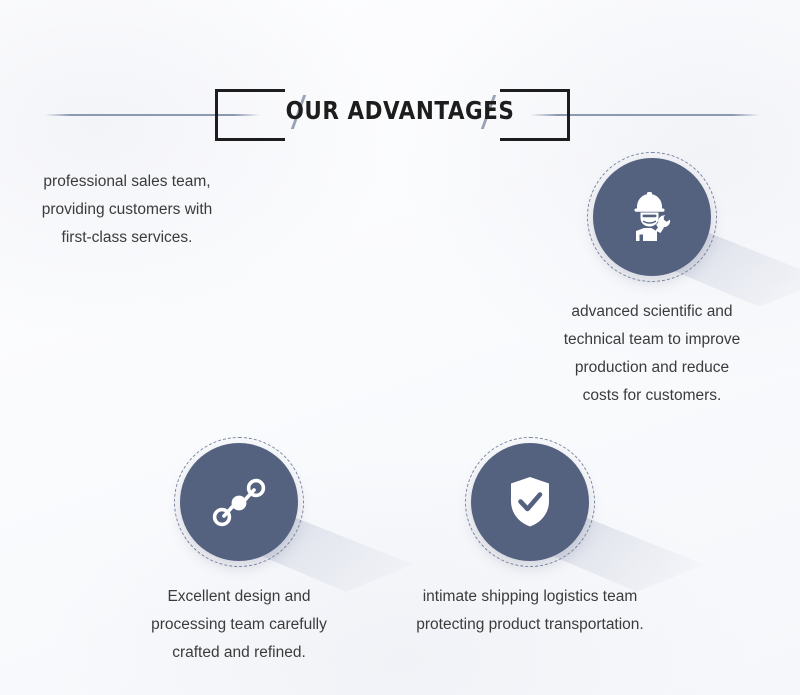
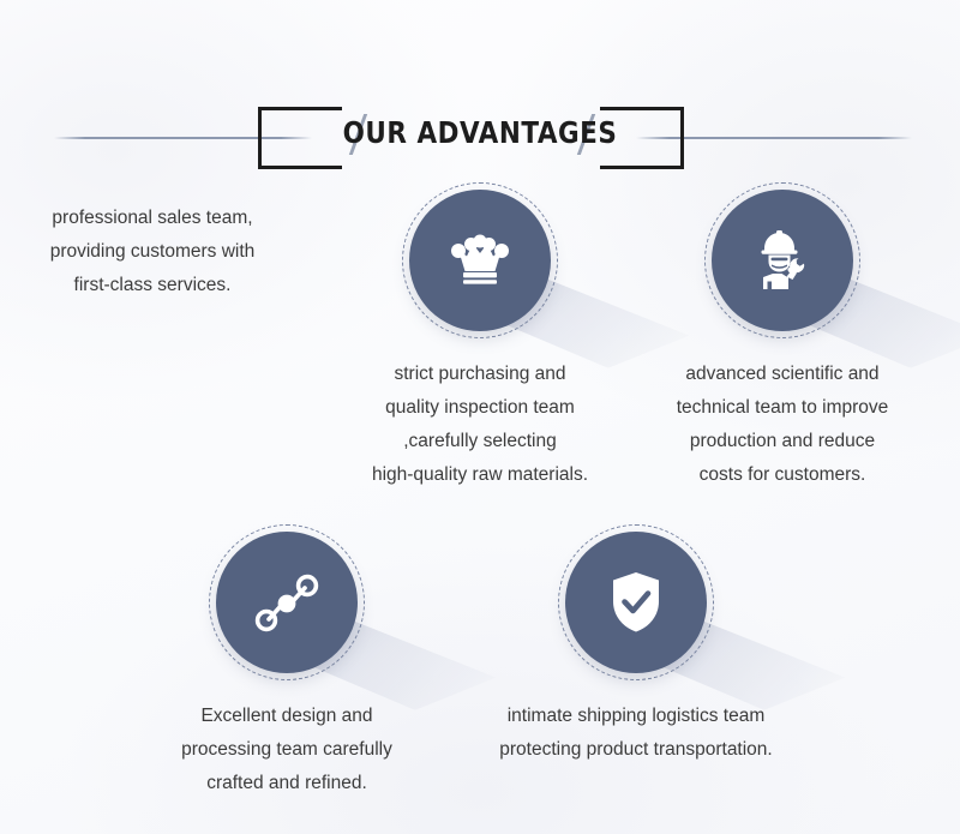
  OUR ADVANTAGES
  professional sales team,
  providing customers with
  first-class services.
+ strict purchasing and
+ quality inspection team
+ ,carefully selecting
+ high-quality raw materials.
  advanced scientific and
  technical team to improve
  production and reduce
  costs for customers.
  Excellent design and
  processing team carefully
  crafted and refined.
  intimate shipping logistics team
  protecting product transportation.
